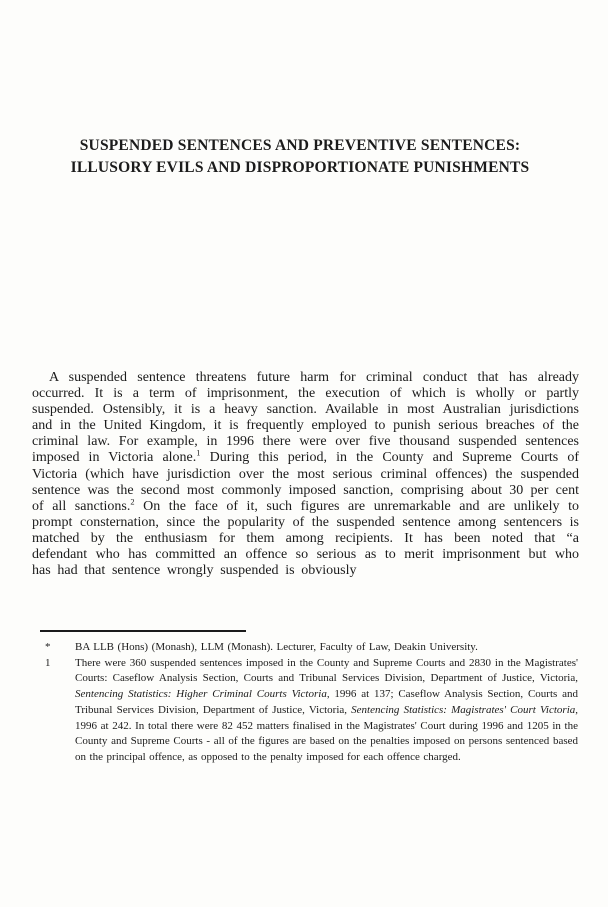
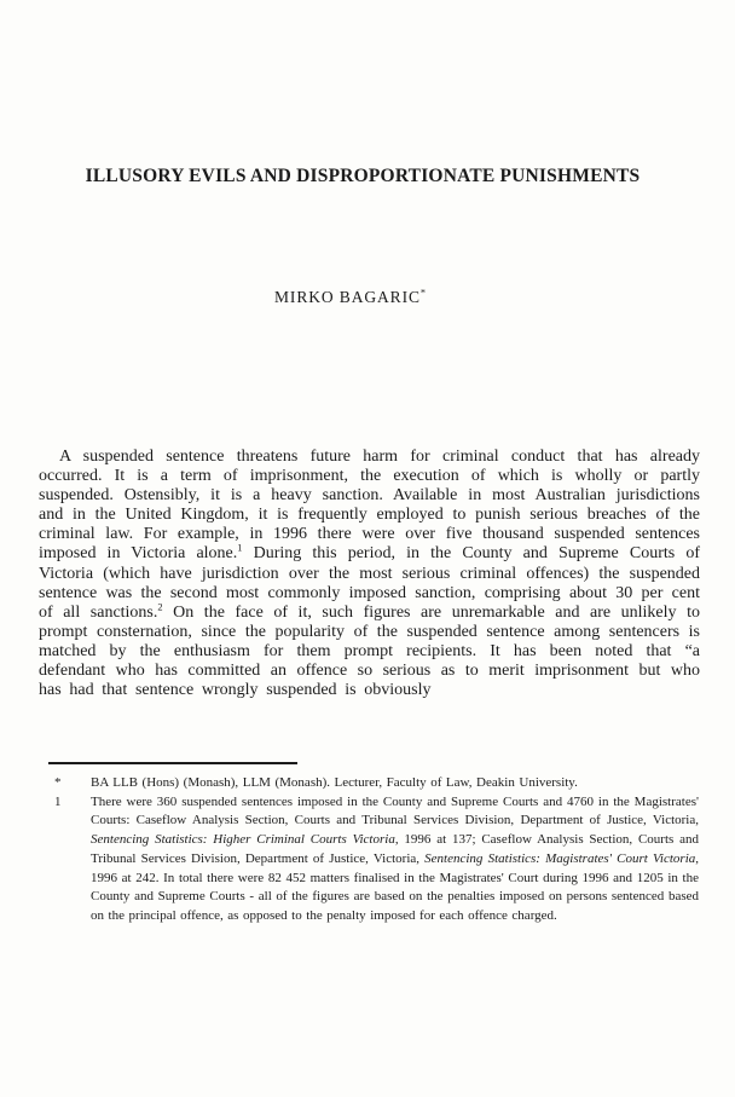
- SUSPENDED SENTENCES AND PREVENTIVE SENTENCES:
  ILLUSORY EVILS AND DISPROPORTIONATE PUNISHMENTS
+ MIRKO BAGARIC*
- A suspended sentence threatens future harm for criminal conduct that has already occurred. It is a term of imprisonment, the execution of which is wholly or partly suspended. Ostensibly, it is a heavy sanction. Available in most Australian jurisdictions and in the United Kingdom, it is frequently employed to punish serious breaches of the criminal law. For example, in 1996 there were over five thousand suspended sentences imposed in Victoria alone.1 During this period, in the County and Supreme Courts of Victoria (which have jurisdiction over the most serious criminal offences) the suspended sentence was the second most commonly imposed sanction, comprising about 30 per cent of all sanctions.2 On the face of it, such figures are unremarkable and are unlikely to prompt consternation, since the popularity of the suspended sentence among sentencers is matched by the enthusiasm for them among recipients. It has been noted that “a defendant who has committed an offence so serious as to merit imprisonment but who has had that sentence wrongly suspended is obviously
+ A suspended sentence threatens future harm for criminal conduct that has already occurred. It is a term of imprisonment, the execution of which is wholly or partly suspended. Ostensibly, it is a heavy sanction. Available in most Australian jurisdictions and in the United Kingdom, it is frequently employed to punish serious breaches of the criminal law. For example, in 1996 there were over five thousand suspended sentences imposed in Victoria alone.1 During this period, in the County and Supreme Courts of Victoria (which have jurisdiction over the most serious criminal offences) the suspended sentence was the second most commonly imposed sanction, comprising about 30 per cent of all sanctions.2 On the face of it, such figures are unremarkable and are unlikely to prompt consternation, since the popularity of the suspended sentence among sentencers is matched by the enthusiasm for them prompt recipients. It has been noted that “a defendant who has committed an offence so serious as to merit imprisonment but who has had that sentence wrongly suspended is obviously
  *
  BA LLB (Hons) (Monash), LLM (Monash). Lecturer, Faculty of Law, Deakin University.
  1
- There were 360 suspended sentences imposed in the County and Supreme Courts and 2830 in the Magistrates' Courts: Caseflow Analysis Section, Courts and Tribunal Services Division, Department of Justice, Victoria, Sentencing Statistics: Higher Criminal Courts Victoria, 1996 at 137; Caseflow Analysis Section, Courts and Tribunal Services Division, Department of Justice, Victoria, Sentencing Statistics: Magistrates' Court Victoria, 1996 at 242. In total there were 82 452 matters finalised in the Magistrates' Court during 1996 and 1205 in the County and Supreme Courts - all of the figures are based on the penalties imposed on persons sentenced based on the principal offence, as opposed to the penalty imposed for each offence charged.
+ There were 360 suspended sentences imposed in the County and Supreme Courts and 4760 in the Magistrates' Courts: Caseflow Analysis Section, Courts and Tribunal Services Division, Department of Justice, Victoria, Sentencing Statistics: Higher Criminal Courts Victoria, 1996 at 137; Caseflow Analysis Section, Courts and Tribunal Services Division, Department of Justice, Victoria, Sentencing Statistics: Magistrates' Court Victoria, 1996 at 242. In total there were 82 452 matters finalised in the Magistrates' Court during 1996 and 1205 in the County and Supreme Courts - all of the figures are based on the penalties imposed on persons sentenced based on the principal offence, as opposed to the penalty imposed for each offence charged.
